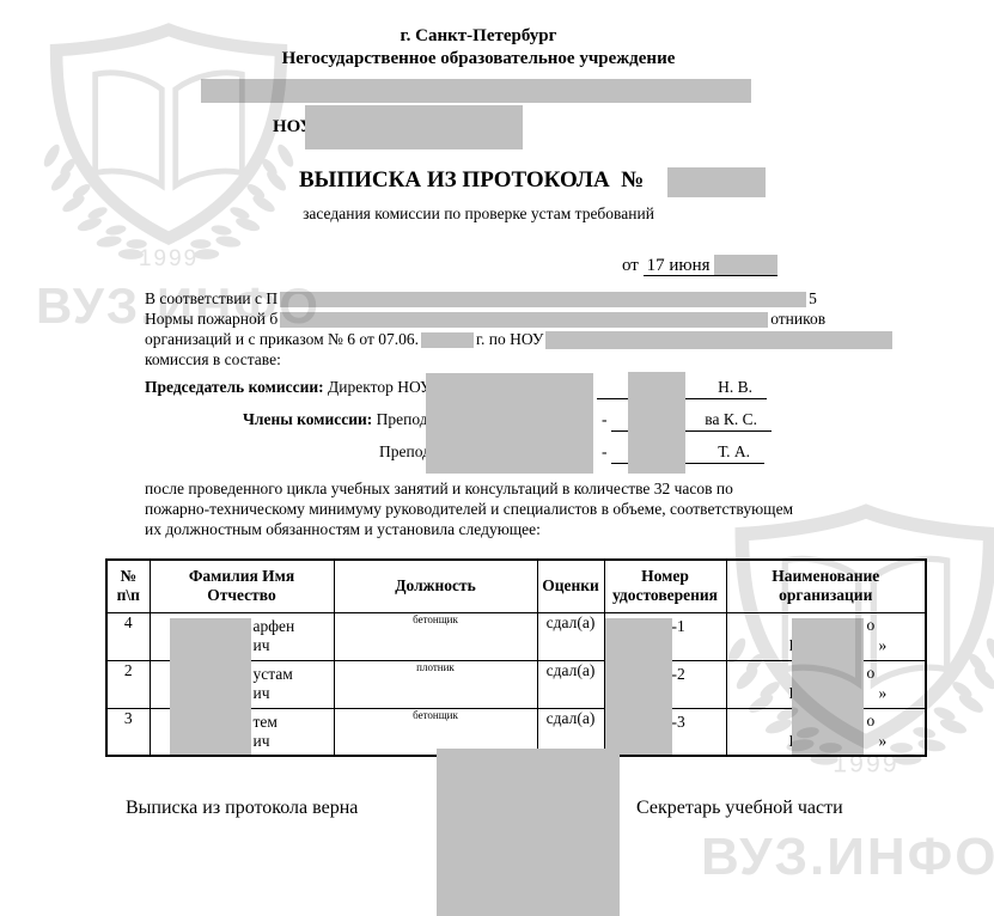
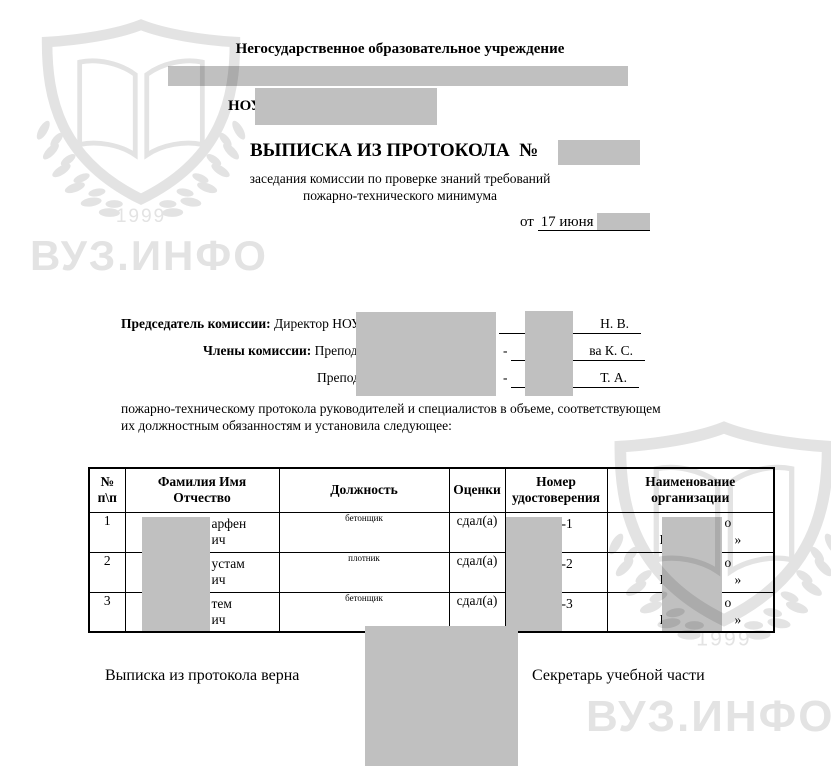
- г. Санкт-Петербург
  Негосударственное образовательное учреждение
  ВЫПИСКА ИЗ ПРОТОКОЛА №
- заседания комиссии по проверке устам требований
+ заседания комиссии по проверке знаний требований
+ пожарно-технического минимума
  от 17 июня
- В соответствии с П 5
- Нормы пожарной б отников
- организаций и с приказом № 6 от 07.06. г. по НОУ
- комиссия в составе:
  Председатель комиссии: Директор НО
  Н. В.
  Члены комиссии: Препод
  -
  ва К. С.
  -
  Т. А.
- после проведенного цикла учебных занятий и консультаций в количестве 32 часов по
- пожарно-техническому минимуму руководителей и специалистов в объеме, соответствующем
+ пожарно-техническому протокола руководителей и специалистов в объеме, соответствующем
  их должностным обязанностям и установила следующее:
  №п\п	Фамилия ИмяОтчество	Должность	Оценки	Номерудостоверения	Наименоваирганизаци
- 4	арфенич	бетонщик	сдал(а)	-1	»
+ 1	арфенич	бетонщик	сдал(а)	-1	»
  2	устамич	плотник	сдал(а)	-2	»
  3	темич	бетонщик	сдал(а)	-3	о
  Выписка из протокола верна
  Секретарь учебной части
  ВУЗ.ИНФО
  ВУЗ.ИНФО
